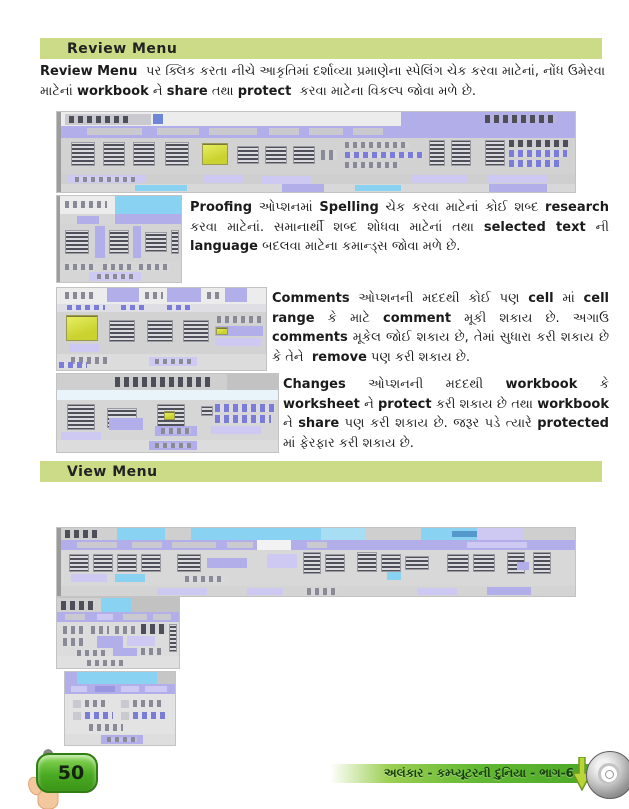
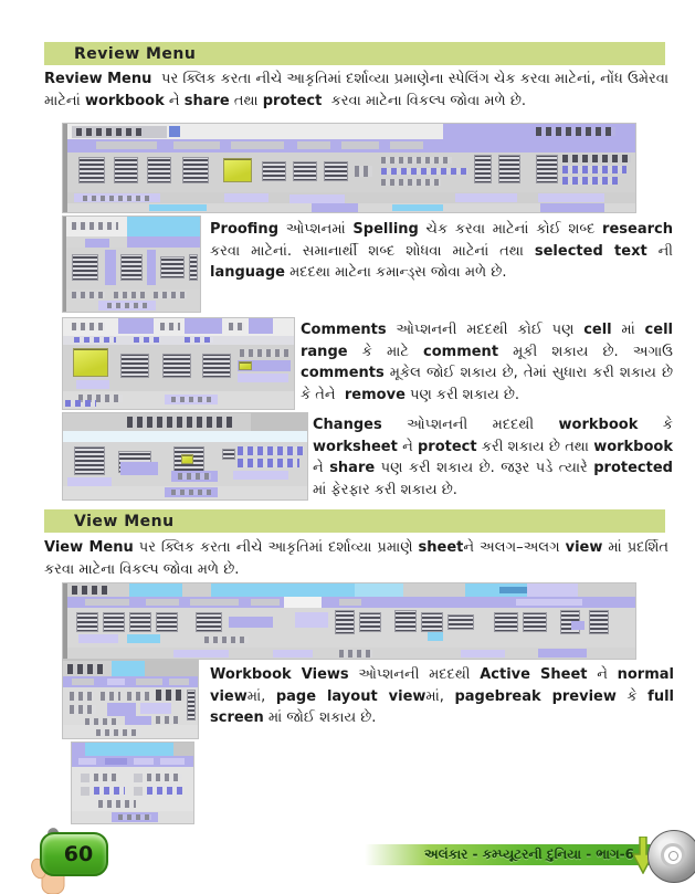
  Review Menu
  Review Menu પર ક્લિક કરતા નીચે આકૃતિમાં દર્શાવ્યા પ્રમાણેના સ્પેલિંગ ચેક કરવા માટેનાં, નોંધ ઉમેરવા માટેનાં workbook ને share તથા protect કરવા માટેના વિકલ્પ જોવા મળે છે.
- Proofing ઓપ્શનમાં Spelling ચેક કરવા માટેનાં કોઈ શબ્દ research કરવા માટેનાં. સમાનાર્થી શબ્દ શોધવા માટેનાં તથા selected text ની language બદલવા માટેના કમાન્ડ્સ જોવા મળે છે.
+ Proofing ઓપ્શનમાં Spelling ચેક કરવા માટેનાં કોઈ શબ્દ research કરવા માટેનાં. સમાનાર્થી શબ્દ શોધવા માટેનાં તથા selected text ની language મદદથા માટેના કમાન્ડ્સ જોવા મળે છે.
  Comments ઓપ્શનની મદદથી કોઈ પણ cell માં cell range કે માટે comment મૂકી શકાય છે. અગાઉ comments મૂકેલ જોઈ શકાય છે, તેમાં સુધારા કરી શકાય છે કે તેને remove પણ કરી શકાય છે.
  Changes ઓપ્શનની મદદથી workbook કે worksheet ને protect કરી શકાય છે તથા workbook ને share પણ કરી શકાય છે. જરૂર પડે ત્યારે protected માં ફેરફાર કરી શકાય છે.
  View Menu
+ View Menu પર ક્લિક કરતા નીચે આકૃતિમાં દર્શાવ્યા પ્રમાણે sheetને અલગ–અલગ view માં પ્રદર્શિત કરવા માટેના વિકલ્પ જોવા મળે છે.
+ Workbook Views ઓપ્શનની મદદથી Active Sheet ને normal viewમાં, page layout viewમાં, pagebreak preview કે full screen માં જોઈ શકાય છે.
- 50
+ 60
  અલંકાર - કમ્પ્યૂટરની દુનિયા - ભાગ-6
